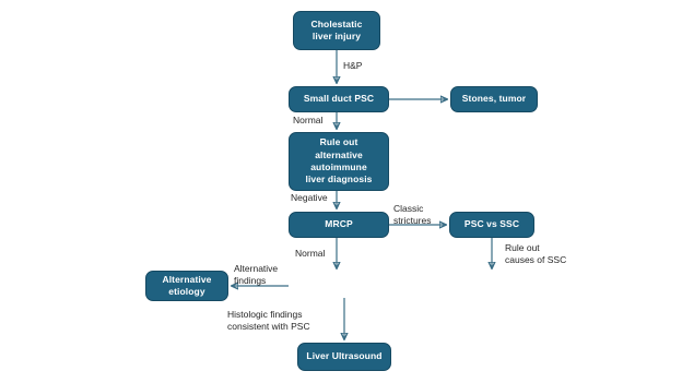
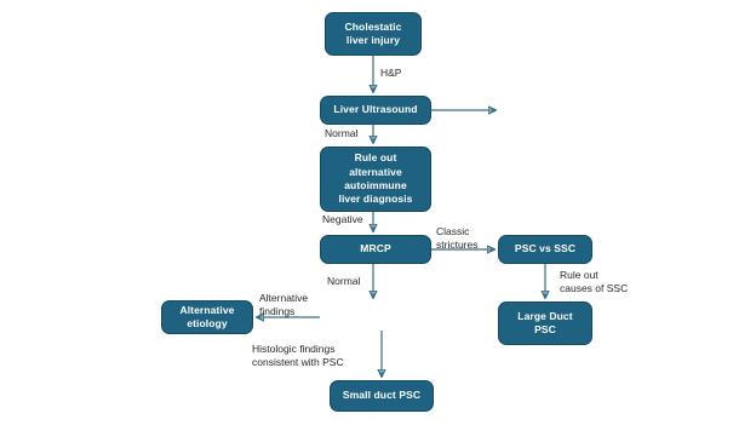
  Cholestatic
  liver injury
- Small duct PSC
+ Liver Ultrasound
- Stones, tumor
  Rule out
  alternative
  autoimmune
  liver diagnosis
  MRCP
  PSC vs SSC
+ Large Duct
+ PSC
  Alternative
  etiology
- Liver Ultrasound
+ Small duct PSC
  H&P
  Normal
  Negative
  Classic
  strictures
  Normal
  Rule out
  causes of SSC
  Alternative
  findings
  Histologic findings
  consistent with PSC
